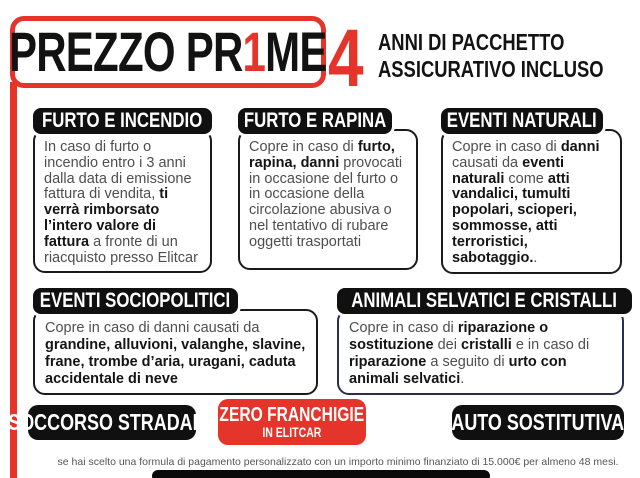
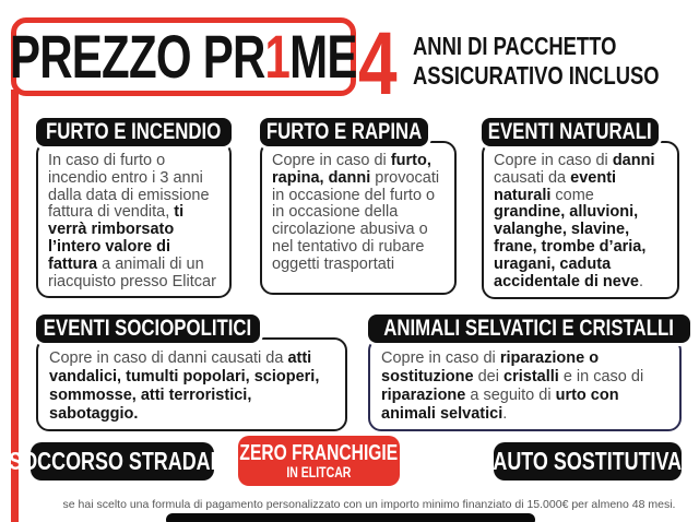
  PREZZO PR1ME
  4
  ANNI DI PACCHETTO
  ASSICURATIVO INCLUSO
  FURTO E INCENDIO
- In caso di furto o incendio entro i 3 anni dalla data di emissione fattura di vendita, ti verrà rimborsato l’intero valore di fattura a fronte di un riacquisto presso Elitcar
+ In caso di furto o incendio entro i 3 anni dalla data di emissione fattura di vendita, ti verrà rimborsato l’intero valore di fattura a animali di un riacquisto presso Elitcar
  FURTO E RAPINA
  Copre in caso di furto, rapina, danni provocati in occasione del furto o in occasione della circolazione abusiva o nel tentativo di rubare oggetti trasportati
  EVENTI NATURALI
- Copre in caso di danni causati da eventi naturali come atti vandalici, tumulti popolari, scioperi, sommosse, atti terroristici, sabotaggio..
+ Copre in caso di danni causati da eventi naturali come grandine, alluvioni, valanghe, slavine, frane, trombe d’aria, uragani, caduta accidentale di neve.
  EVENTI SOCIOPOLITICI
- Copre in caso di danni causati da grandine, alluvioni, valanghe, slavine, frane, trombe d’aria, uragani, caduta accidentale di neve
+ Copre in caso di danni causati da atti vandalici, tumulti popolari, scioperi, sommosse, atti terroristici, sabotaggio.
  ANIMALI SELVATICI E CRISTALLI
  Copre in caso di riparazione o sostituzione dei cristalli e in caso di riparazione a seguito di urto con animali selvatici.
  SOCCORSO STRADALE
  ZERO FRANCHIGIE
  IN ELITCAR
  AUTO SOSTITUTIVA
  se hai scelto una formula di pagamento personalizzato con un importo minimo finanziato di 15.000€ per almeno 48 mesi.
